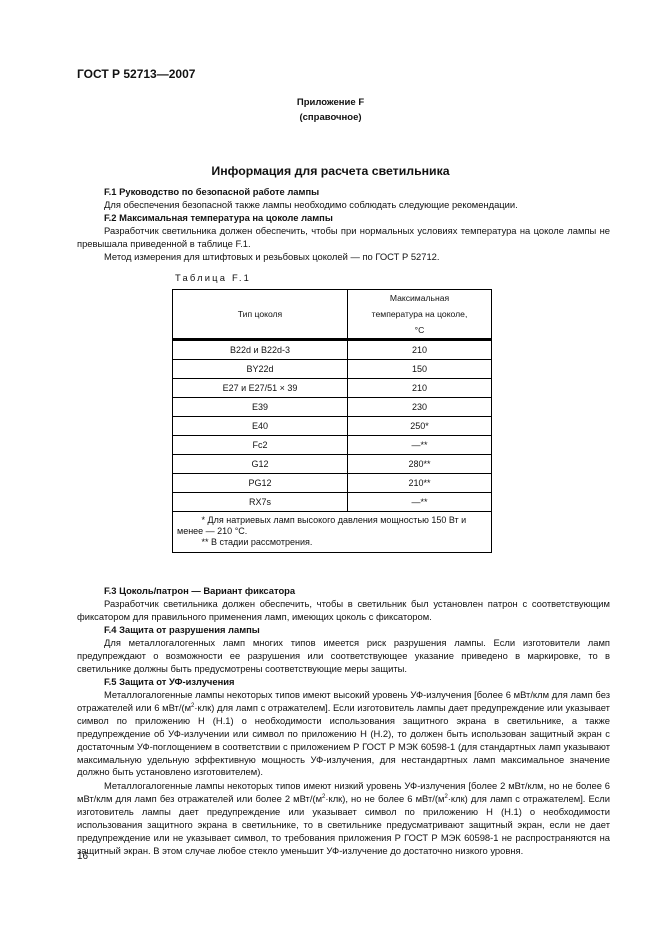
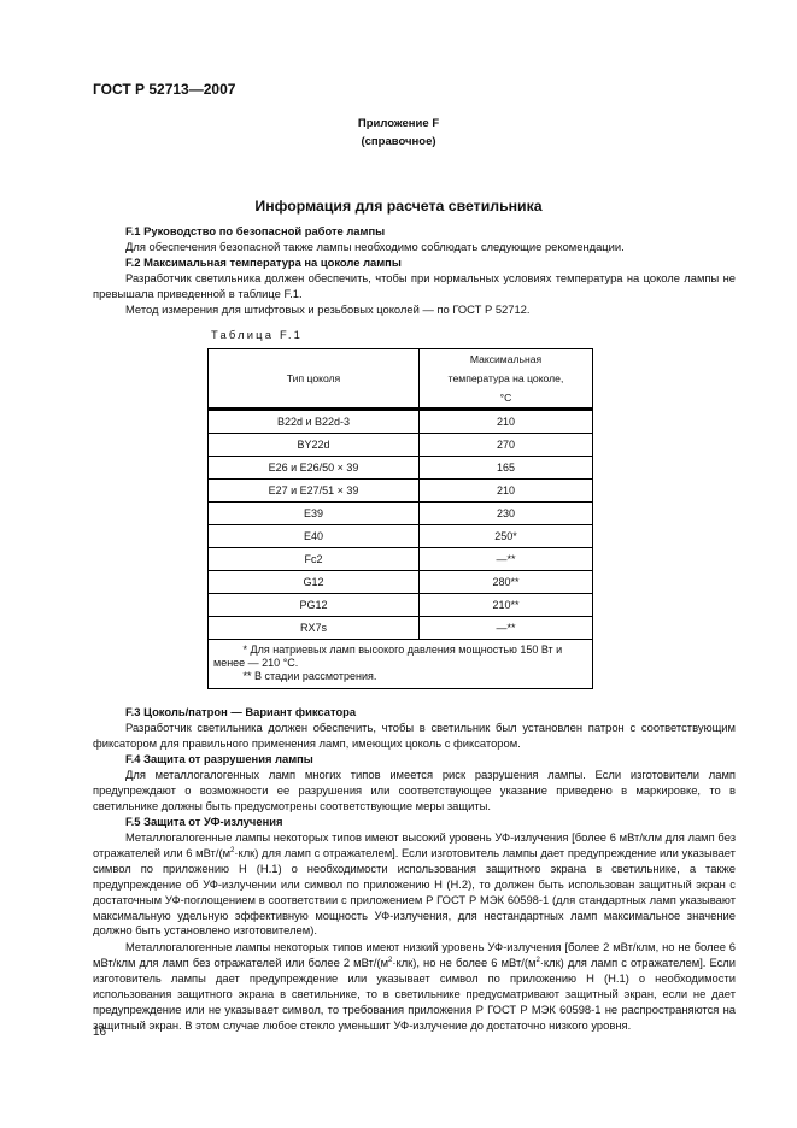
  ГОСТ Р 52713—2007
  Приложение F
  (справочное)
  Информация для расчета светильника
  F.1 Руководство по безопасной работе лампы
  Для обеспечения безопасной также лампы необходимо соблюдать следующие рекомендации.
  F.2 Максимальная температура на цоколе лампы
  Разработчик светильника должен обеспечить, чтобы при нормальных условиях температура на цоколе лампы не превышала приведенной в таблице F.1.
  Метод измерения для штифтовых и резьбовых цоколей — по ГОСТ Р 52712.
  Таблица F.1
  Тип цоколя	Максимальная температура на цоколе, °С
  B22d и B22d-3	210
- BY22d	150
+ BY22d	270
+ E26 и E26/50 × 39	165
  E27 и E27/51 × 39	210
  E39	230
  E40	250*
  Fc2	—**
  G12	280**
  PG12	210**
  RX7s	—**
  * Для натриевых ламп высокого давления мощностью 150 Вт и менее — 210 °С. ** В стадии рассмотрения.
  F.3 Цоколь/патрон — Вариант фиксатора
  Разработчик светильника должен обеспечить, чтобы в светильник был установлен патрон с соответствующим фиксатором для правильного применения ламп, имеющих цоколь с фиксатором.
  F.4 Защита от разрушения лампы
  Для металлогалогенных ламп многих типов имеется риск разрушения лампы. Если изготовители ламп предупреждают о возможности ее разрушения или соответствующее указание приведено в маркировке, то в светильнике должны быть предусмотрены соответствующие меры защиты.
  F.5 Защита от УФ-излучения
  Металлогалогенные лампы некоторых типов имеют высокий уровень УФ-излучения [более 6 мВт/клм для ламп без отражателей или 6 мВт/(м ·клк) для ламп с отражателем]. Если изготовитель лампы дает предупреждение или указывает символ по приложению Н (Н.1) о необходимости использования защитного экрана в светильнике, а также предупреждение об УФ-излучении или символ по приложению Н (Н.2), то должен быть использован защитный экран с достаточным УФ-поглощением в соответствии с приложением Р ГОСТ Р МЭК 60598-1 (для стандартных ламп указывают максимальную удельную эффективную мощность УФ-излучения, для нестандартных ламп максимальное значение должно быть установлено изготовителем).
  Металлогалогенные лампы некоторых типов имеют низкий уровень УФ-излучения [более 2 мВт/клм, но не более 6 мВт/клм для ламп без отражателей или более 2 мВт/(м ·клк), но не более 6 мВт/(м ·клк) для ламп с отражателем]. Если изготовитель лампы дает предупреждение или указывает символ по приложению Н (Н.1) о необходимости использования защитного экрана в светильнике, то в светильнике предусматривают защитный экран, если не дает предупреждение или не указывает символ, то требования приложения Р ГОСТ Р МЭК 60598-1 не распространяются на защитный экран. В этом случае любое стекло уменьшит УФ-излучение до достаточно низкого уровня.
  16
